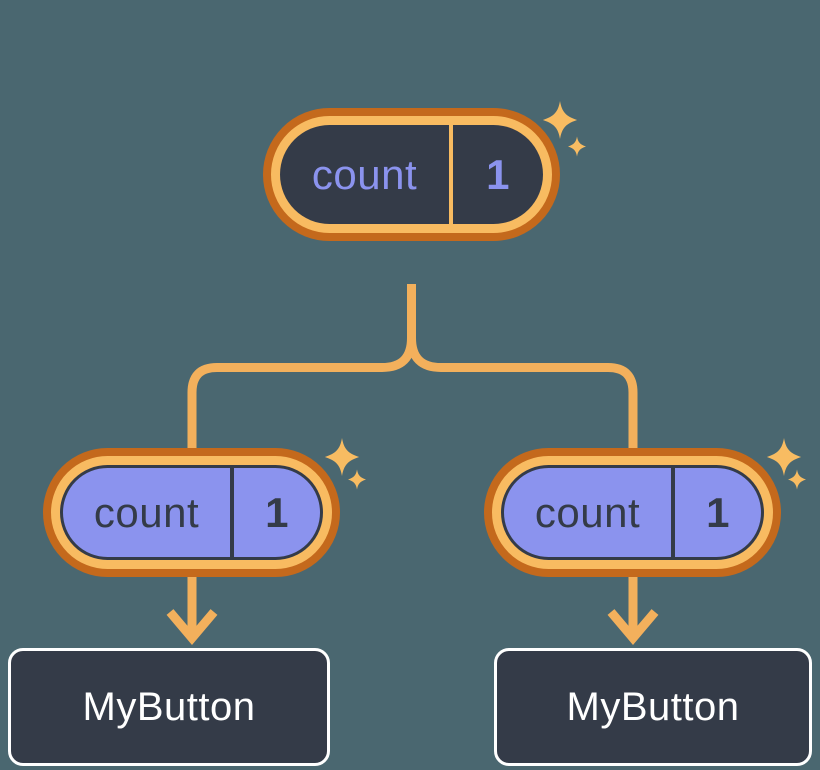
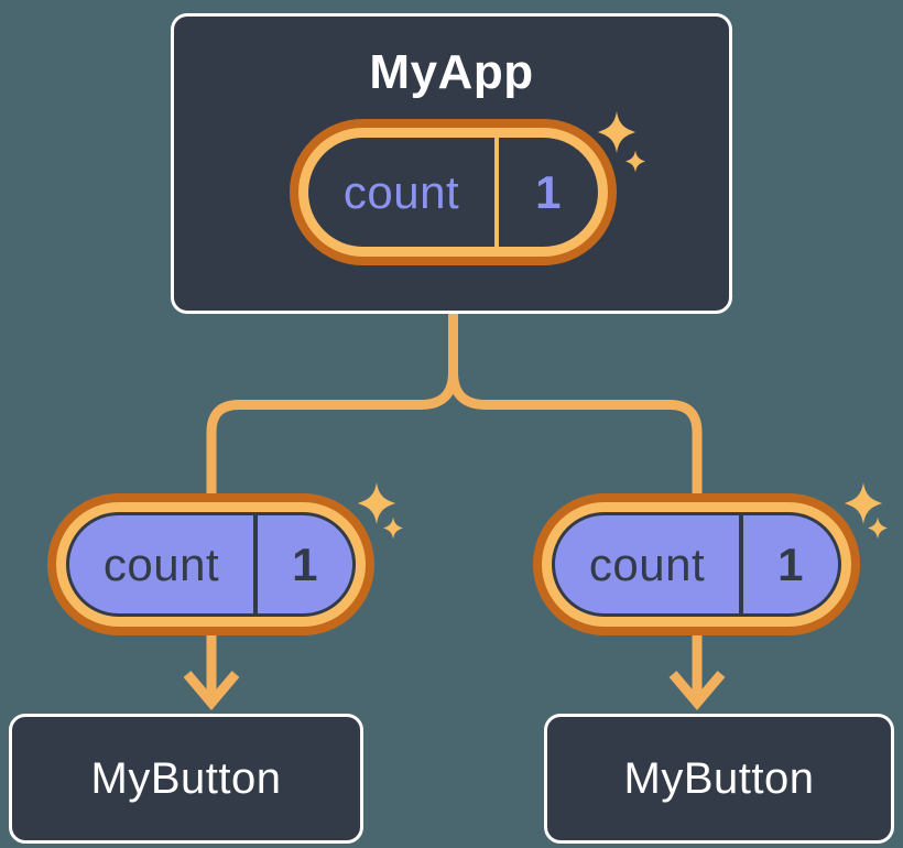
+ MyApp
  count
  1
  count
  1
  count
  1
  MyButton
  MyButton
